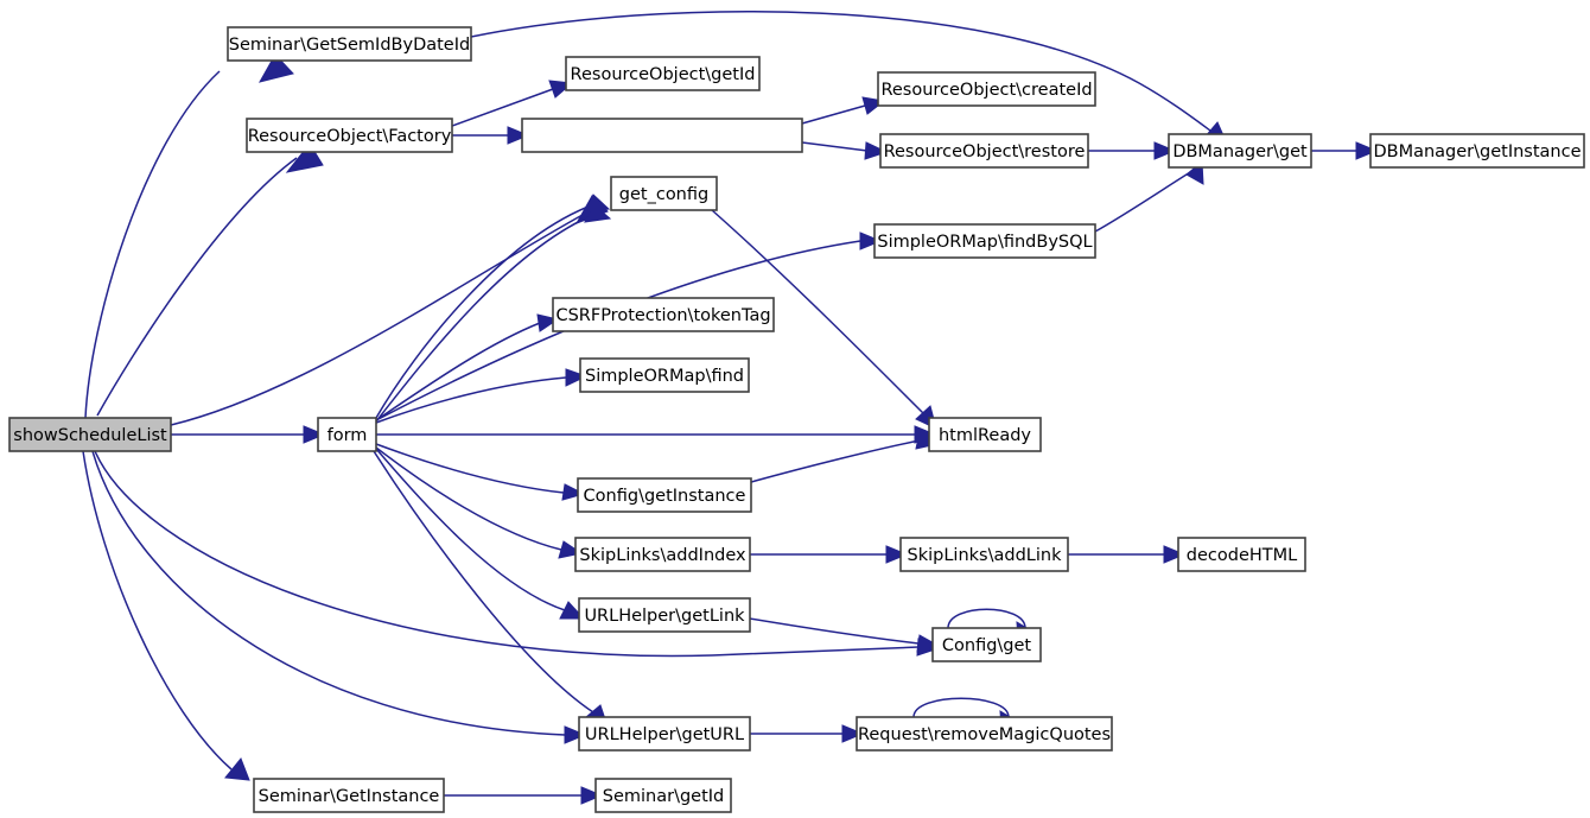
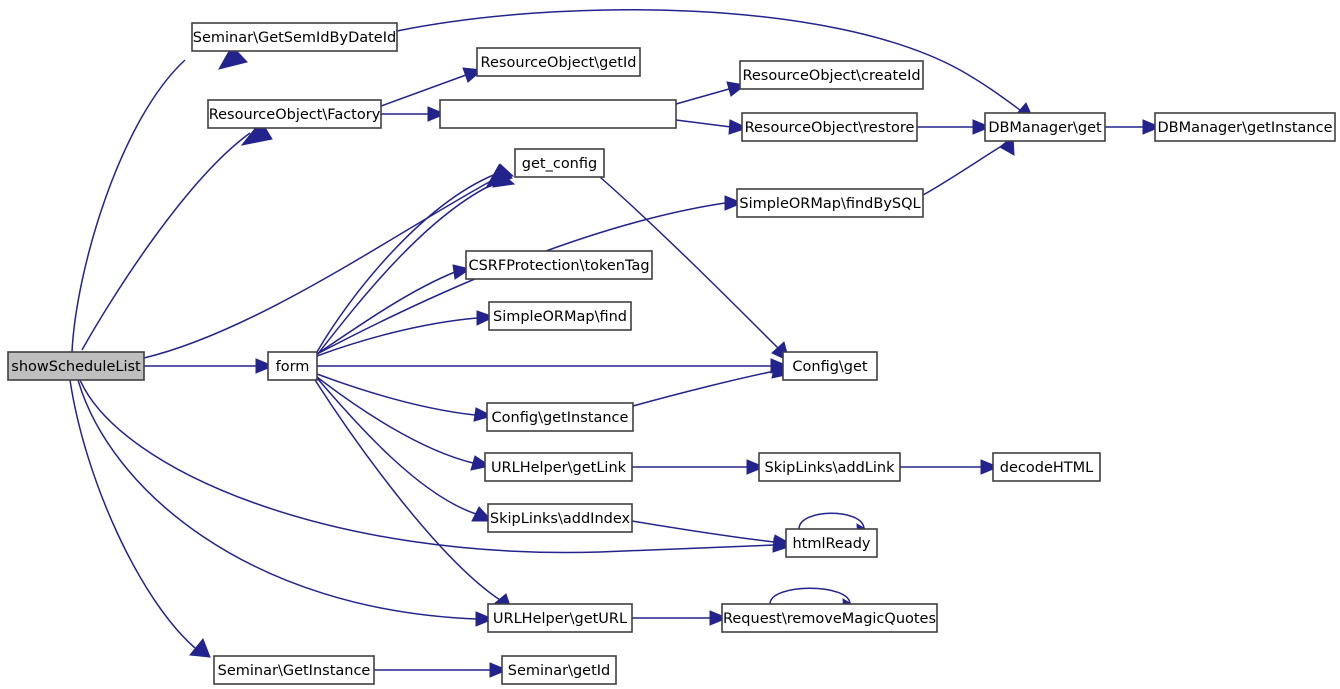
  showScheduleList
  Seminar\GetSemIdByDateId
  ResourceObject\Factory
  ResourceObject\getId
  ResourceObject\createId
  ResourceObject\restore
  DBManager\get
  DBManager\getInstance
  get_config
  SimpleORMap\findBySQL
  CSRFProtection\tokenTag
  SimpleORMap\find
  form
- htmlReady
+ Config\get
  Config\getInstance
- SkipLinks\addIndex
+ URLHelper\getLink
  SkipLinks\addLink
  decodeHTML
- URLHelper\getLink
+ SkipLinks\addIndex
- Config\get
+ htmlReady
  URLHelper\getURL
  Request\removeMagicQuotes
  Seminar\GetInstance
  Seminar\getId
